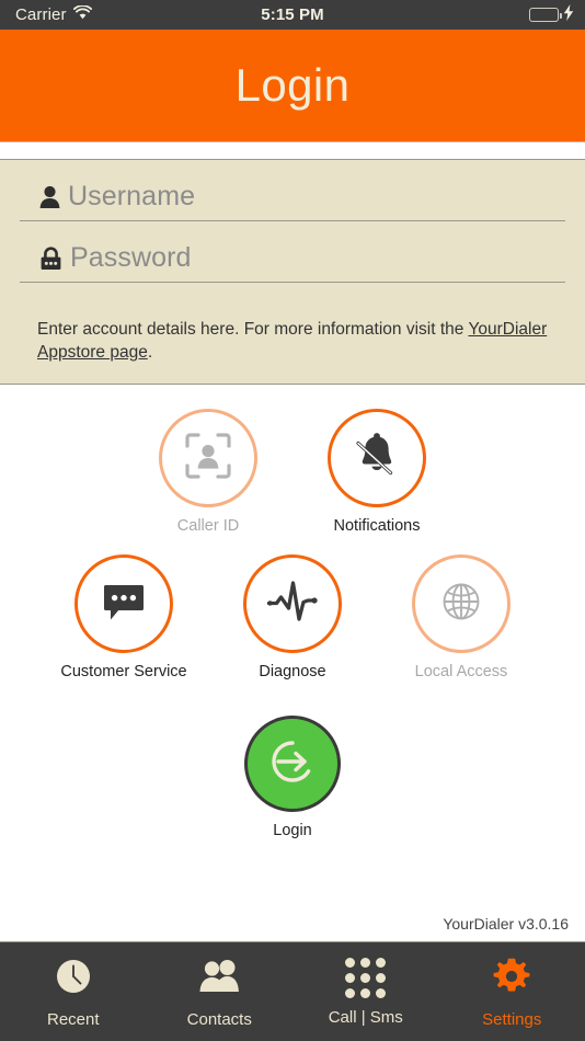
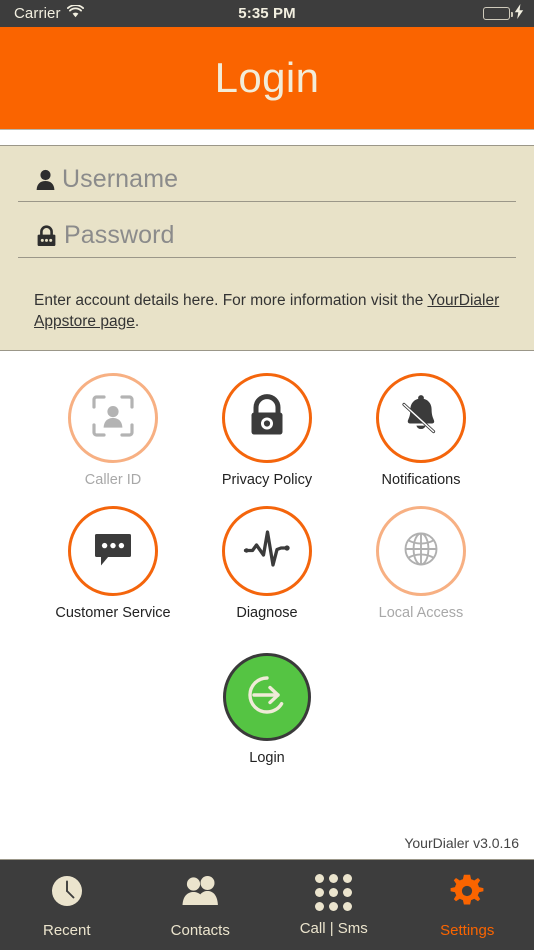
  Carrier
- 5:15 PM
+ 5:35 PM
  Login
  Username
  Password
  Enter account details here. For more information visit the YourDialer Appstore page.
  Caller ID
+ Privacy Policy
  Notifications
  Customer Service
  Diagnose
  Local Access
  Login
  YourDialer v3.0.16
  Recent
  Contacts
  Call | Sms
  Settings
